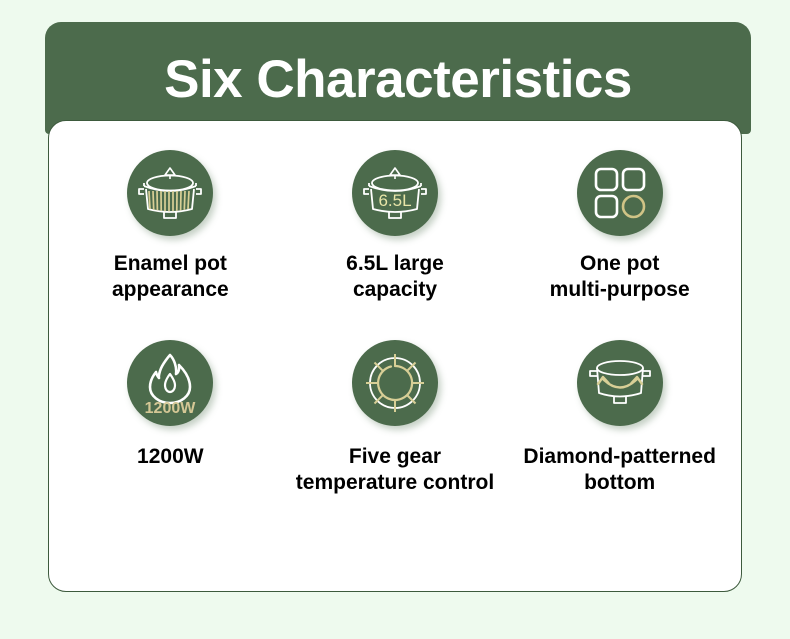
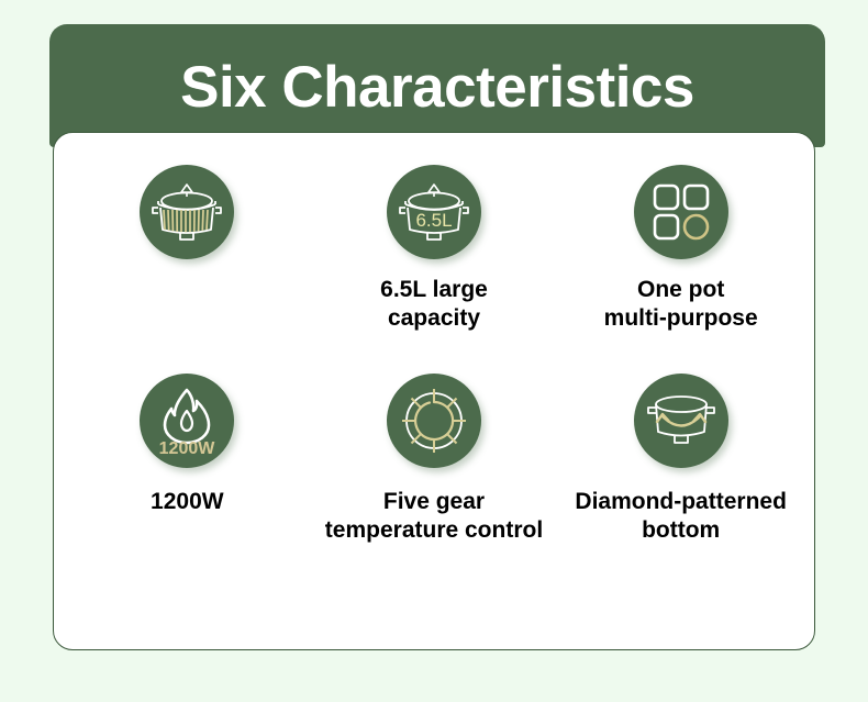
  Six Characteristics
- Enamel pot
- appearance
  6.5L
  6.5L large
  capacity
  One pot
  multi-purpose
  1200W
  1200W
  Five gear
  temperature control
  Diamond-patterned
  bottom
